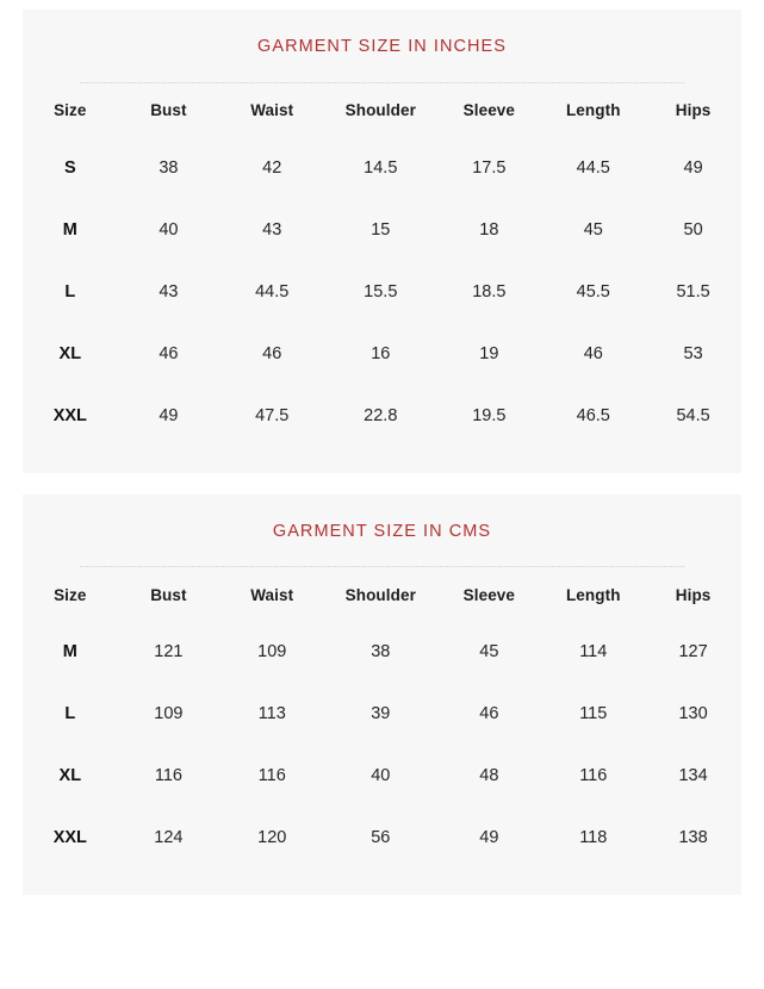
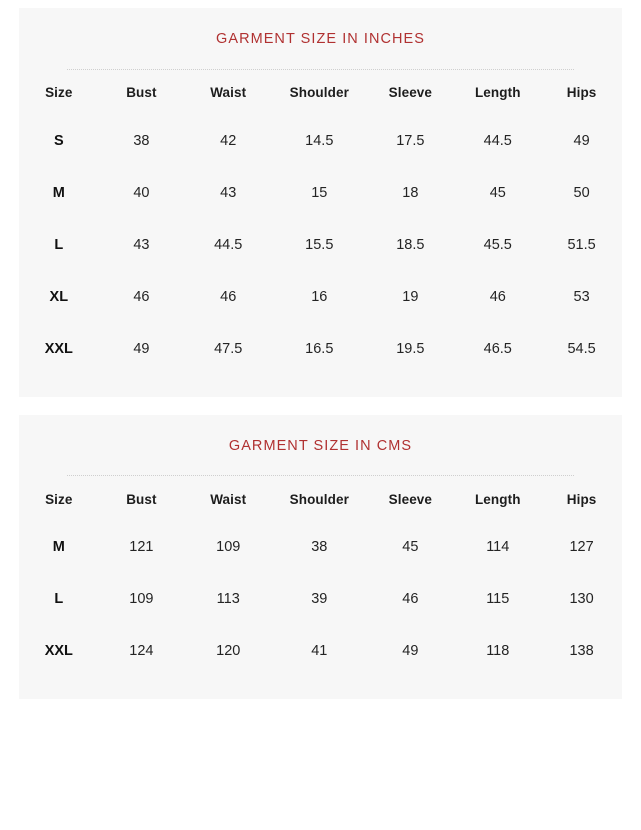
  GARMENT SIZE IN INCHES
  Size	Bust	Waist	Shoulder	Sleeve	Length	Hips
  S	38	42	14.5	17.5	44.5	49
  M	40	43	15	18	45	50
  L	43	44.5	15.5	18.5	45.5	51.5
  XL	46	46	16	19	46	53
- XXL	49	47.5	22.8	19.5	46.5	54.5
+ XXL	49	47.5	16.5	19.5	46.5	54.5
  GARMENT SIZE IN CMS
  Size	Bust	Waist	Shoulder	Sleeve	Length	Hips
  M	121	109	38	45	114	127
  L	109	113	39	46	115	130
- XL	116	116	40	48	116	134
- XXL	124	120	56	49	118	138
+ XXL	124	120	41	49	118	138
